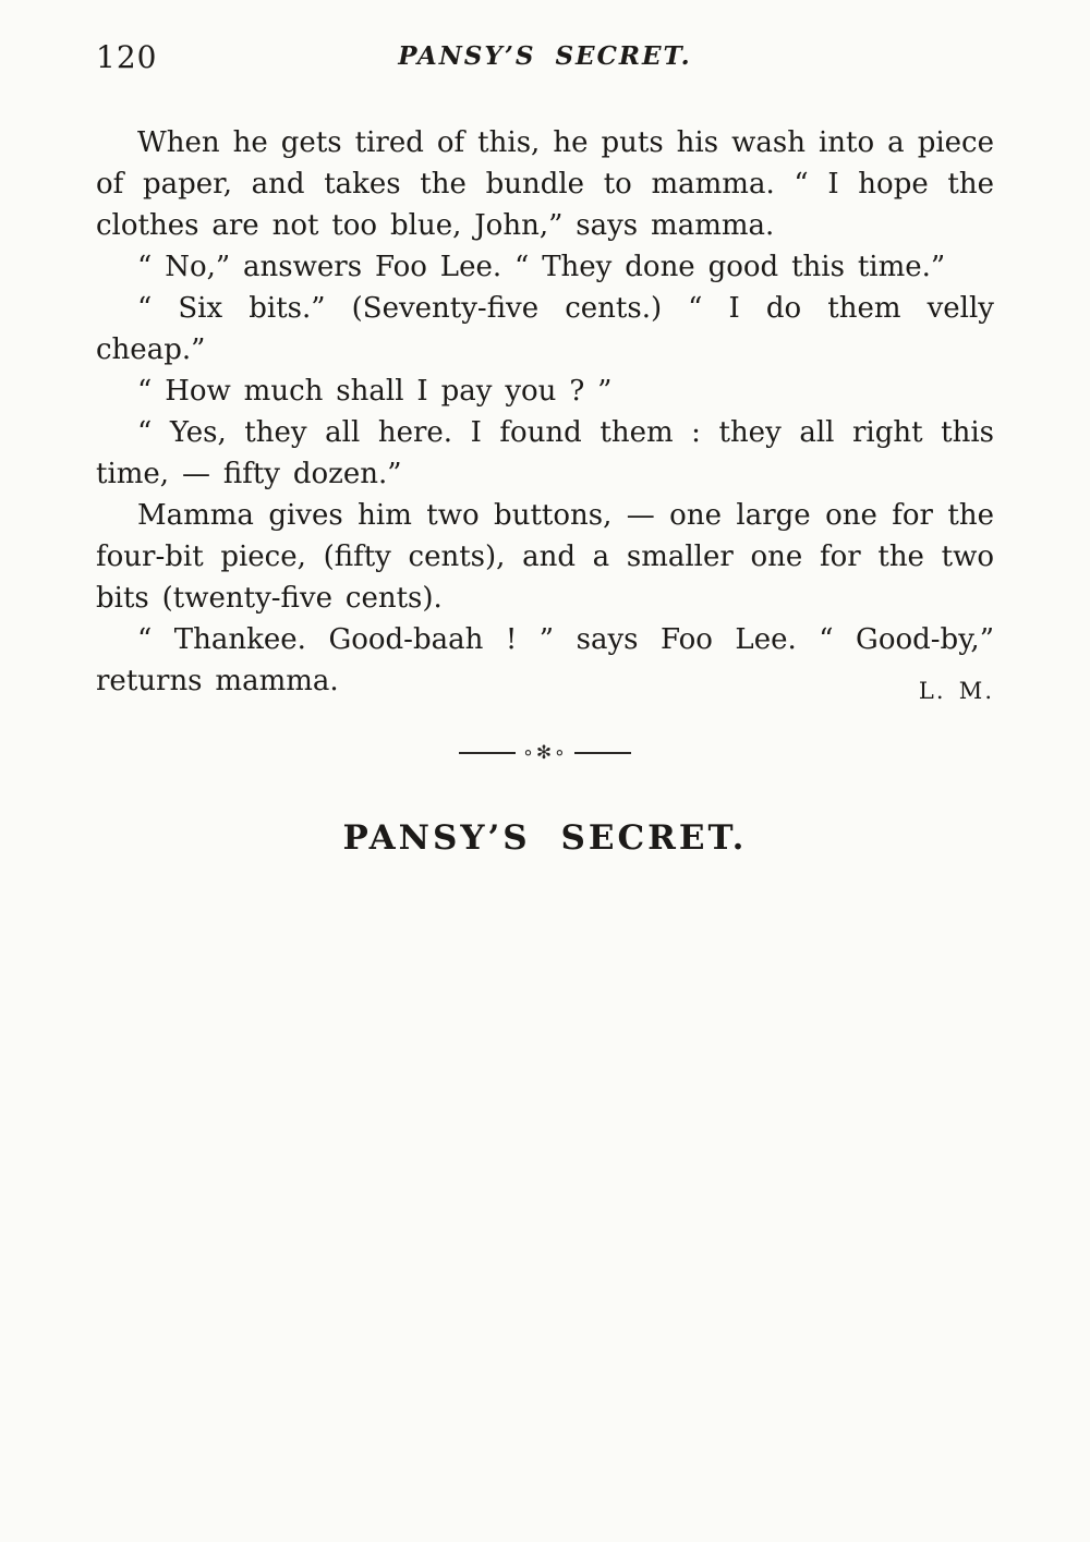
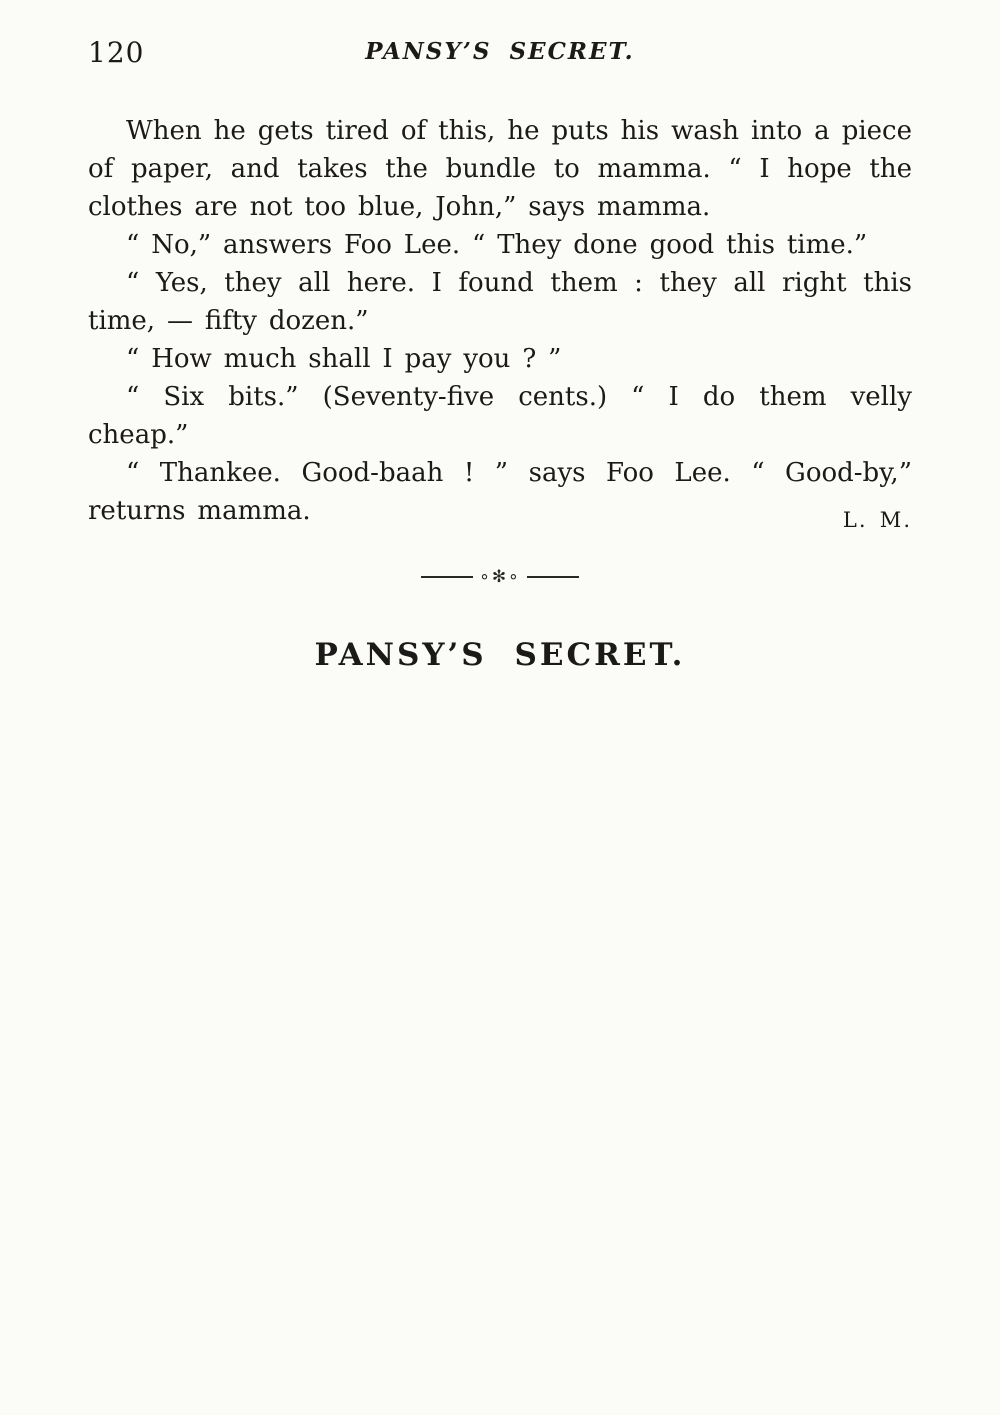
  120
  PANSY’S SECRET.
  When he gets tired of this, he puts his wash into a piece of paper, and takes the bundle to mamma. “ I hope the clothes are not too blue, John,” says mamma.
  “ No,” answers Foo Lee. “ They done good this time.”
- “ Six bits.” (Seventy-five cents.) “ I do them velly cheap.”
+ “ Yes, they all here. I found them : they all right this time, — fifty dozen.”
  “ How much shall I pay you ? ”
- “ Yes, they all here. I found them : they all right this time, — fifty dozen.”
+ “ Six bits.” (Seventy-five cents.) “ I do them velly cheap.”
- Mamma gives him two buttons, — one large one for the four-bit piece, (fifty cents), and a smaller one for the two bits (twenty-five cents).
  “ Thankee. Good-baah ! ” says Foo Lee. “ Good-by,” returns mamma.
  L. M.
  ∘✻∘
  PANSY’S SECRET.
